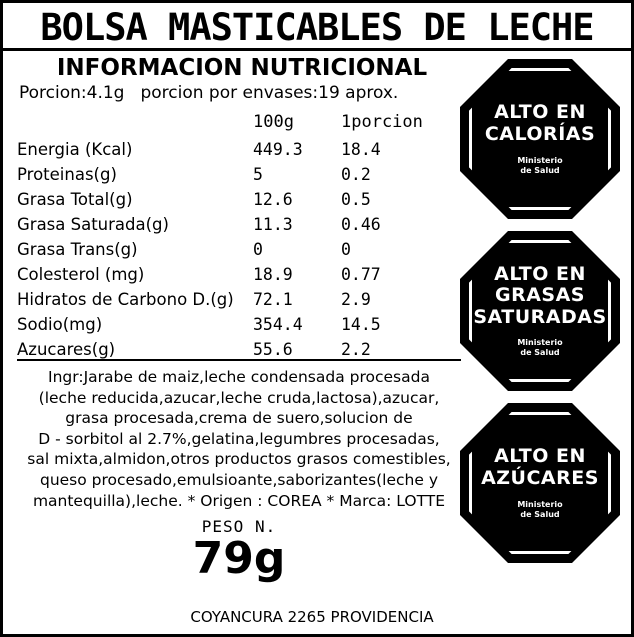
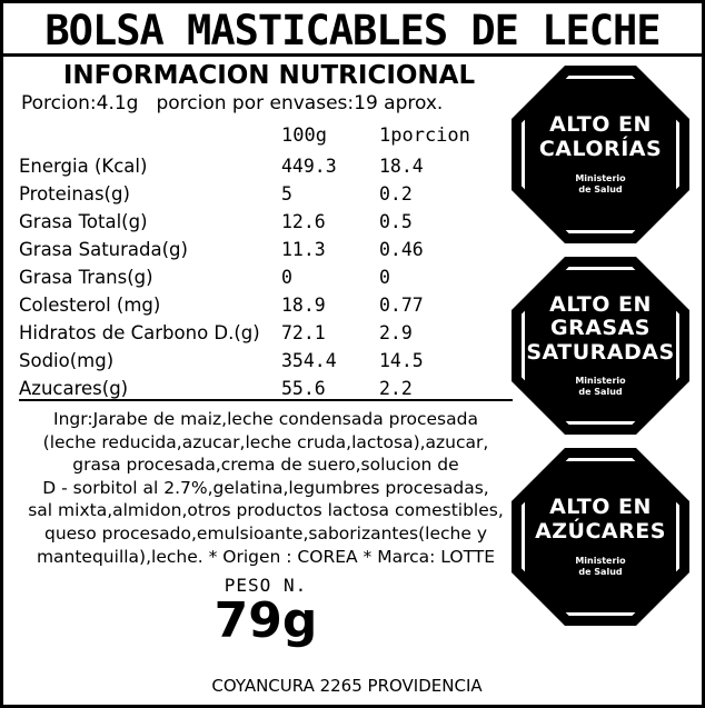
  BOLSA MASTICABLES DE LECHE
  INFORMACION NUTRICIONAL
  Porcion:4.1g porcion por envases:19 aprox.
  	100g	1porcion
  Energia (Kcal)	449.3	18.4
  Proteinas(g)	5	0.2
  Grasa Total(g)	12.6	0.5
  Grasa Saturada(g)	11.3	0.46
  Grasa Trans(g)	0	0
  Colesterol (mg)	18.9	0.77
  Hidratos de Carbono D.(g)	72.1	2.9
  Sodio(mg)	354.4	14.5
  Azucares(g)	55.6	2.2
  Ingr:Jarabe de maiz,leche condensada procesada
  (leche reducida,azucar,leche cruda,lactosa),azucar,
  grasa procesada,crema de suero,solucion de
  D - sorbitol al 2.7%,gelatina,legumbres procesadas,
- sal mixta,almidon,otros productos grasos comestibles,
+ sal mixta,almidon,otros productos lactosa comestibles,
  queso procesado,emulsioante,saborizantes(leche y
  mantequilla),leche. * Origen : COREA * Marca: LOTTE
  PESO N.
  79g
  COYANCURA 2265 PROVIDENCIA
  ALTO EN
  CALORÍAS
  Ministerio
  de Salud
  ALTO EN
  GRASAS
  SATURADAS
  Ministerio
  de Salud
  ALTO EN
  AZÚCARES
  Ministerio
  de Salud
